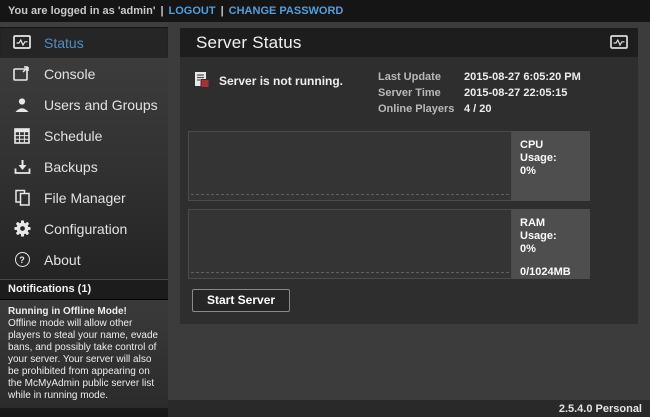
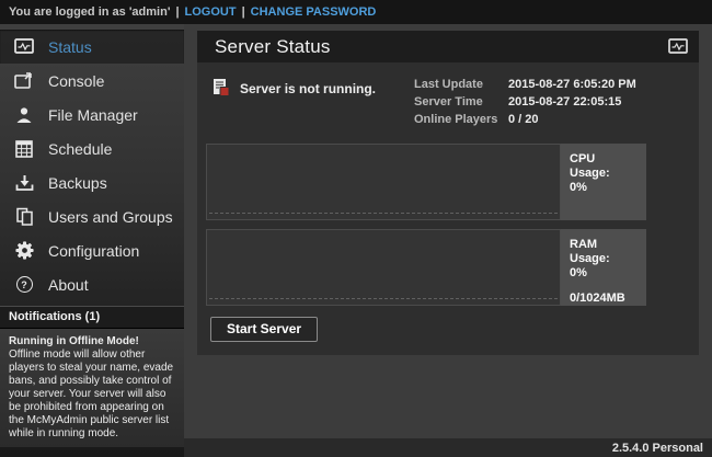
  You are logged in as 'admin'
  |
  LOGOUT
  |
  CHANGE PASSWORD
  Status
  Console
- Users and Groups
+ File Manager
  Schedule
  Backups
- File Manager
+ Users and Groups
  Configuration
  ?
  About
  Notifications (1)
  Running in Offline Mode!
  Offline mode will allow other players to steal your name, evade bans, and possibly take control of your server. Your server will also be prohibited from appearing on the McMyAdmin public server list while in running mode.
  Server Status
  Server is not running.
  Last Update
  2015-08-27 6:05:20 PM
  Server Time
  2015-08-27 22:05:15
  Online Players
- 4 / 20
+ 0 / 20
  CPU Usage:
  0%
  RAM Usage:
  0%
  0/1024MB
  Start Server
  2.5.4.0 Personal
